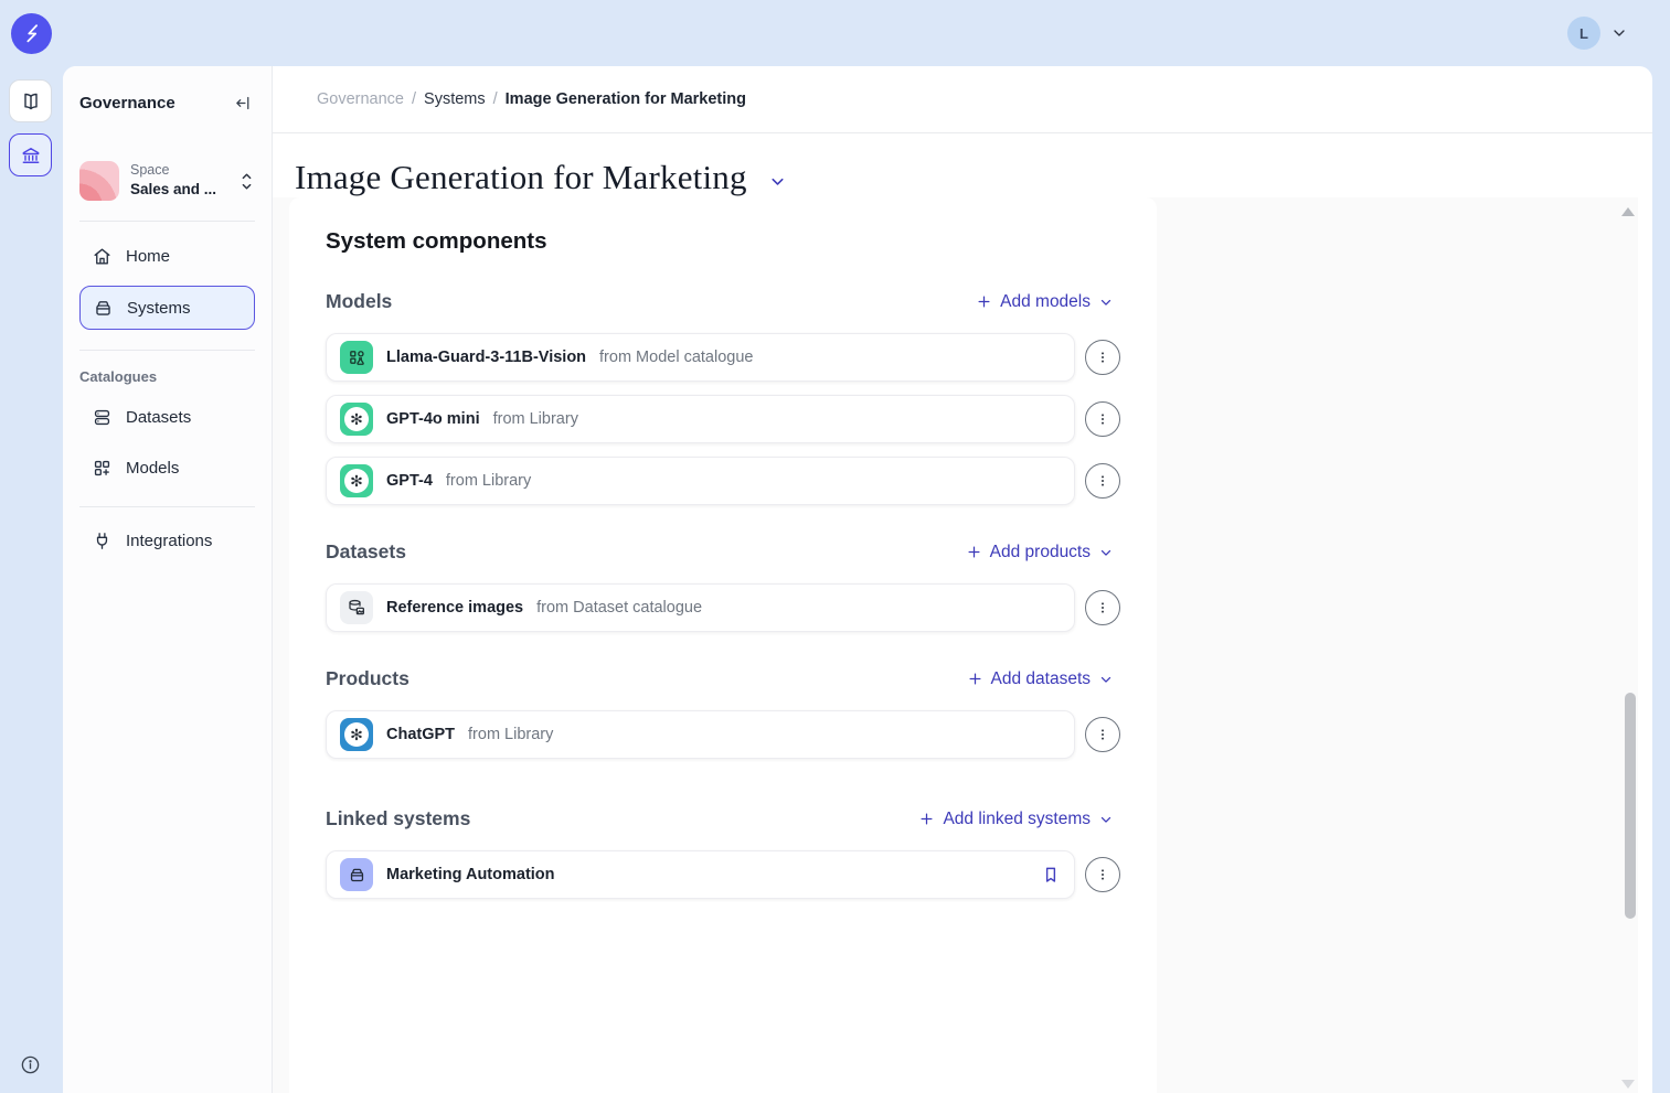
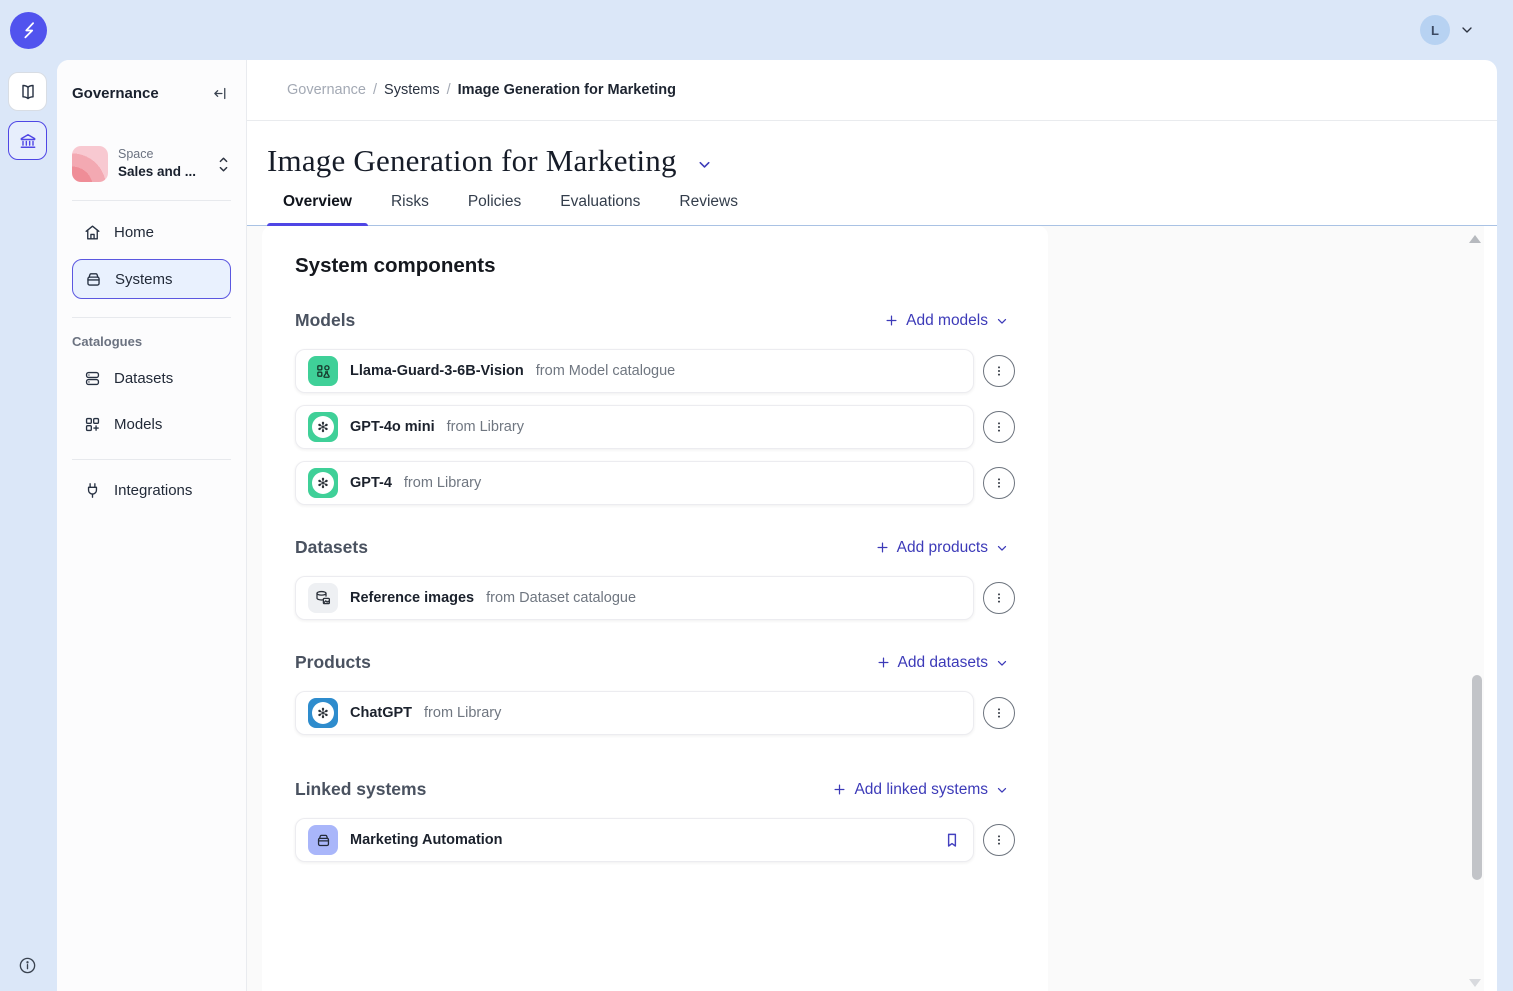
  L
  Governance
  Space
  Sales and ...
  Home
  Systems
  Catalogues
  Datasets
  Models
  Integrations
  Governance
  /
  Systems
  /
  Image Generation for Marketing
  Image Generation for Marketing
+ Overview
+ Risks
+ Policies
+ Evaluations
+ Reviews
  System components
  Models
  Add models
- Llama-Guard-3-11B-Vision
+ Llama-Guard-3-6B-Vision
  from Model catalogue
  ✻
  GPT-4o mini
  from Library
  ✻
  GPT-4
  from Library
  Datasets
  Add products
  Reference images
  from Dataset catalogue
  Products
  Add datasets
  ✻
  ChatGPT
  from Library
  Linked systems
  Add linked systems
  Marketing Automation
